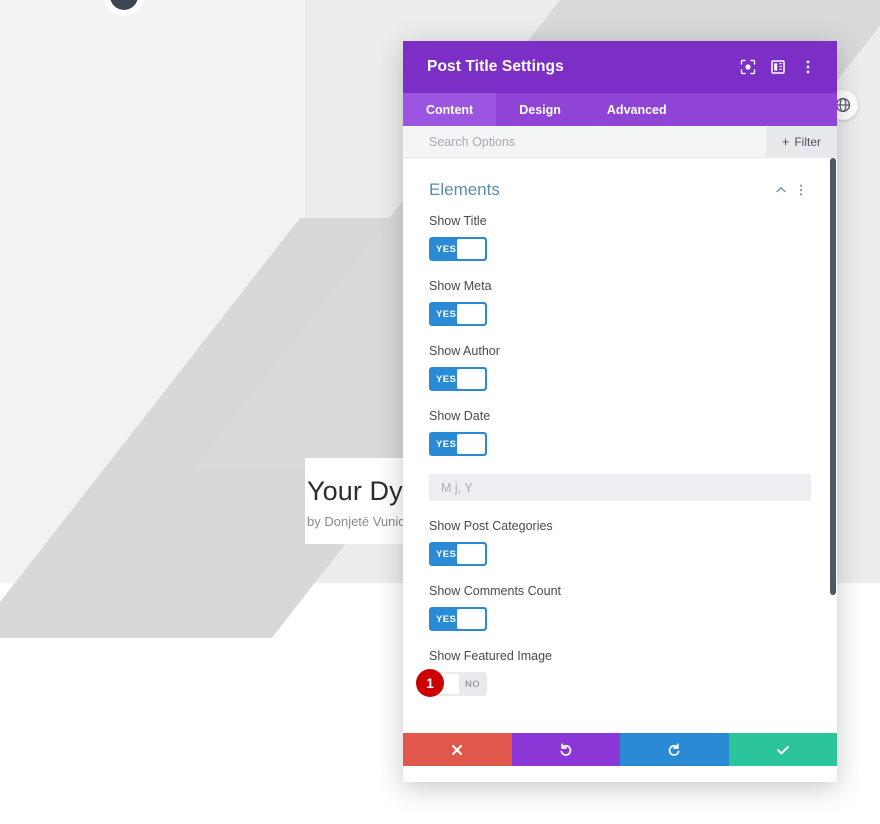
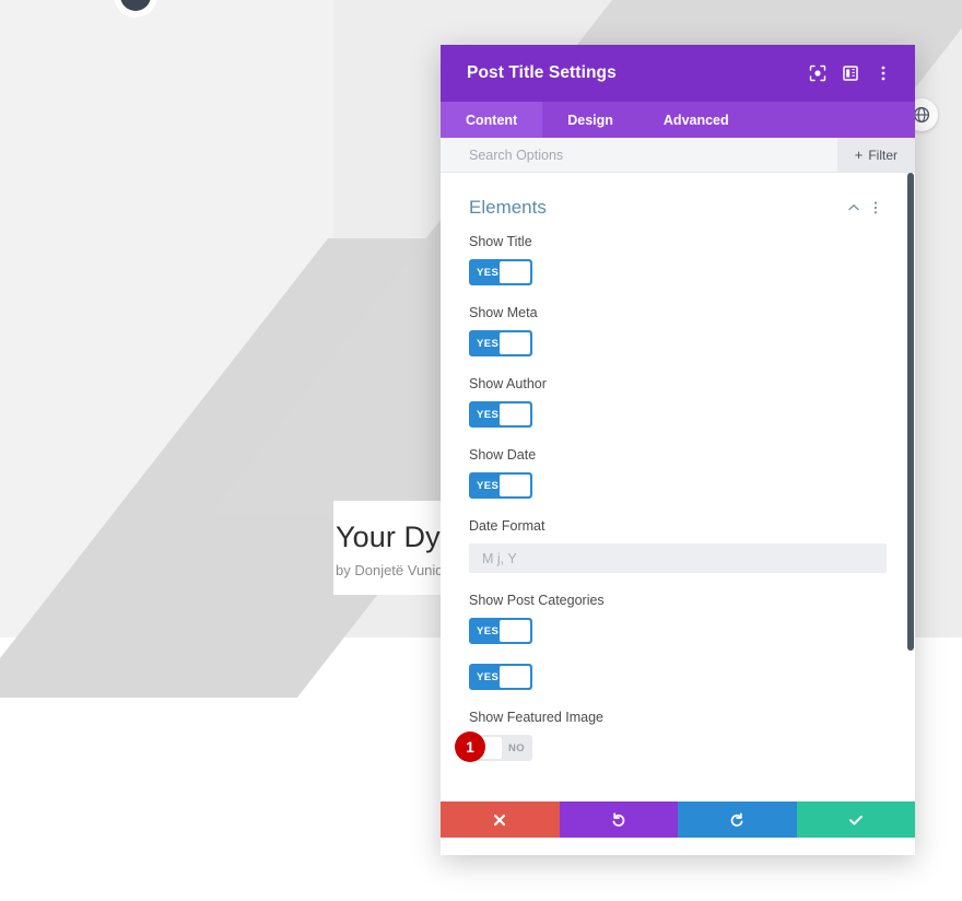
  Your Dy
  by Donjetë Vuniq
  Post Title Settings
  Content
  Design
  Advanced
  Search Options
  +
  Filter
  Elements
  Show Title
  YES
  Show Meta
  YES
  Show Author
  YES
  Show Date
  YES
+ Date Format
  M j, Y
  Show Post Categories
  YES
- Show Comments Count
  YES
  Show Featured Image
  1
  NO
